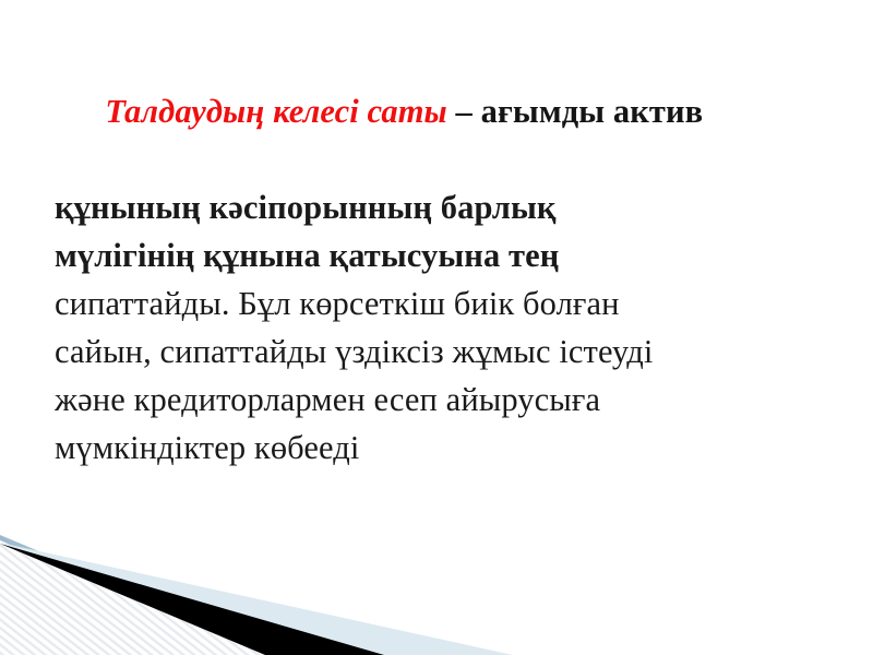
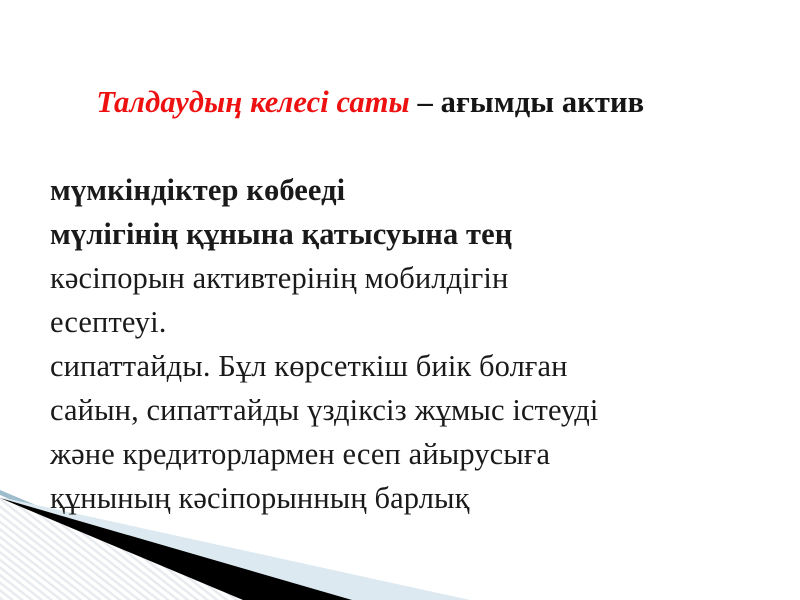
  Талдаудың келесі саты – ағымды актив
- құнының кәсіпорынның барлық
+ мүмкіндіктер көбееді
  мүлігінің құнына қатысуына тең
+ кәсіпорын активтерінің мобилдігін
+ есептеуі.
  сипаттайды. Бұл көрсеткіш биік болған
  сайын, сипаттайды үздіксіз жұмыс істеуді
  және кредиторлармен есеп айырусыға
- мүмкіндіктер көбееді
+ құнының кәсіпорынның барлық
